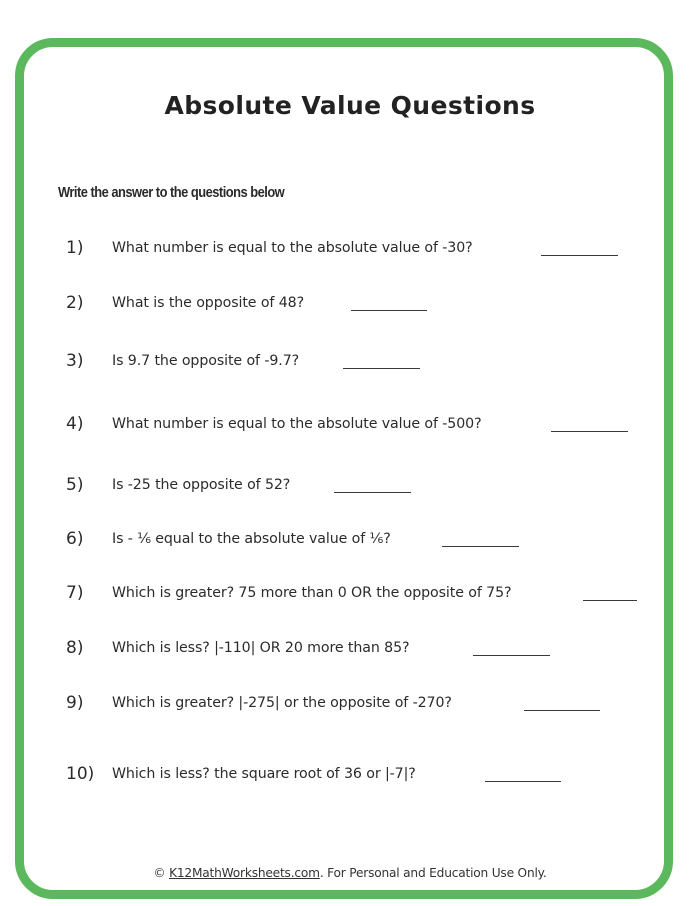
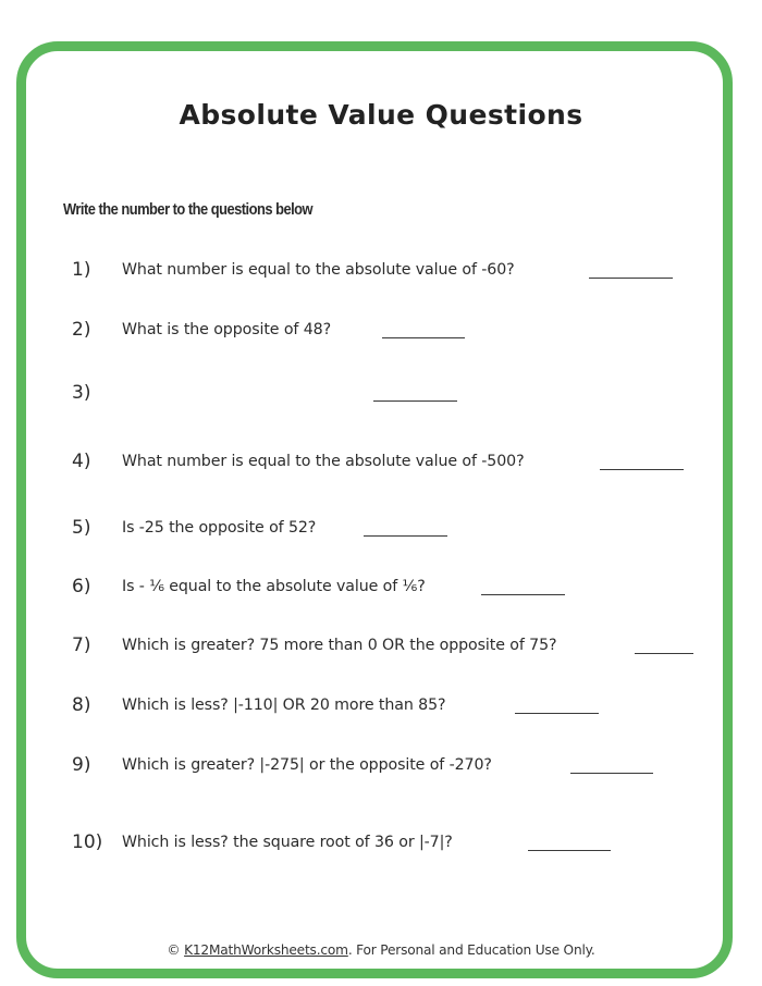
  Absolute Value Questions
- Write the answer to the questions below
+ Write the number to the questions below
  1)
- What number is equal to the absolute value of -30?
+ What number is equal to the absolute value of -60?
  2)
  What is the opposite of 48?
  3)
- Is 9.7 the opposite of -9.7?
  4)
  What number is equal to the absolute value of -500?
  5)
  Is -25 the opposite of 52?
  6)
  Is - ⅙ equal to the absolute value of ⅙?
  7)
  Which is greater? 75 more than 0 OR the opposite of 75?
  8)
  Which is less? |-110| OR 20 more than 85?
  9)
  Which is greater? |-275| or the opposite of -270?
  10)
  Which is less? the square root of 36 or |-7|?
  © K12MathWorksheets.com. For Personal and Education Use Only.
